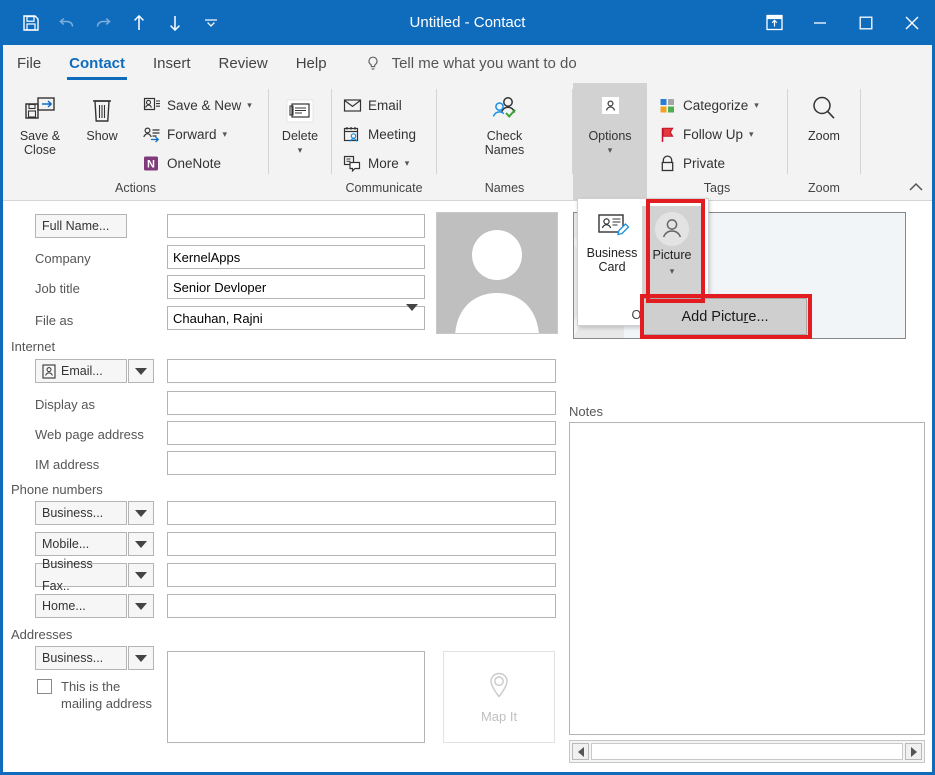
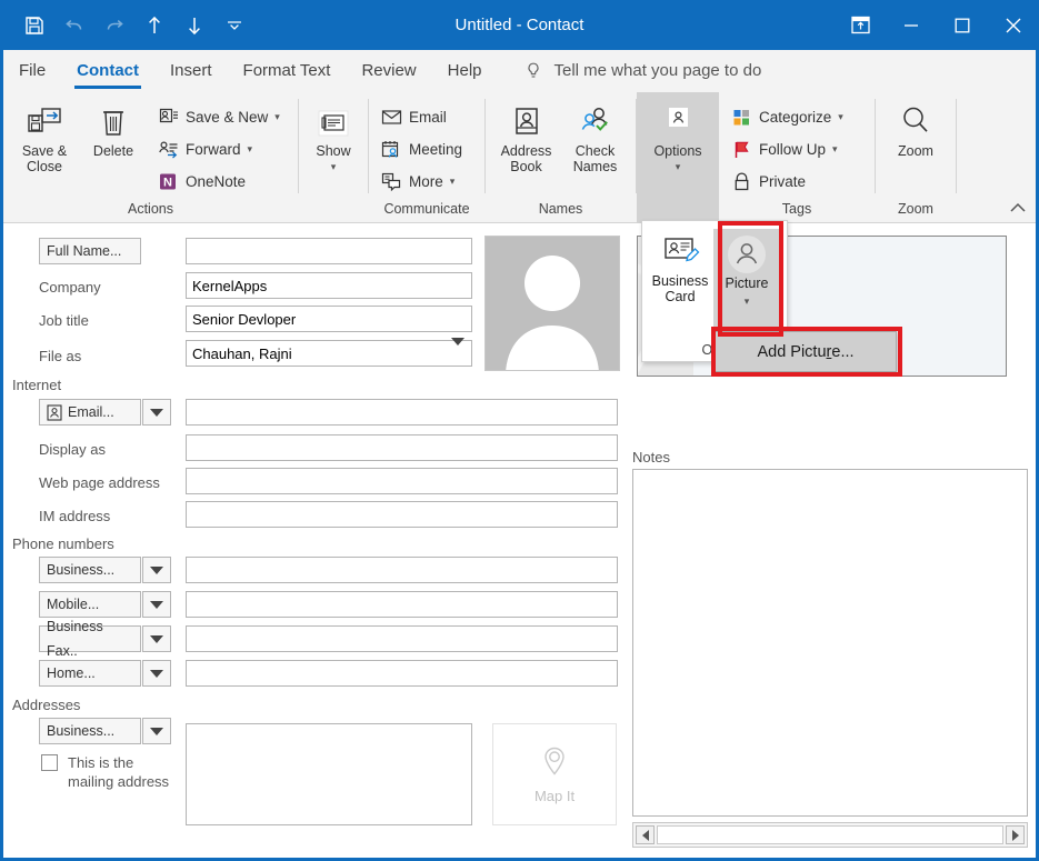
  Untitled - Contact
  File
  Contact
  Insert
+ Format Text
  Review
  Help
- Tell me what you want to do
+ Tell me what you page to do
  Save &
  Close
- Show
+ Delete
  Save & New
  ▾
  Forward
  ▾
  N
  OneNote
  Actions
- Delete
+ Show
  ▾
  Email
  Meeting
  More
  ▾
  Communicate
+ Address
+ Book
  Check
  Names
  Names
  Options
  ▾
  Categorize
  ▾
  Follow Up
  ▾
  Private
  Tags
  Zoom
  Zoom
  Full Name...
  Company
  KernelApps
  Job title
  Senior Devloper
  File as
  Chauhan, Rajni
  Internet
  Email...
  Display as
  Web page address
  IM address
  Phone numbers
  Business...
  Mobile...
  Business Fax..
  Home...
  Addresses
  Business...
  This is the
  mailing address
  Map It
  Notes
  Business
  Card
  Picture
  ▾
  Add Pictu
  r
  e...
